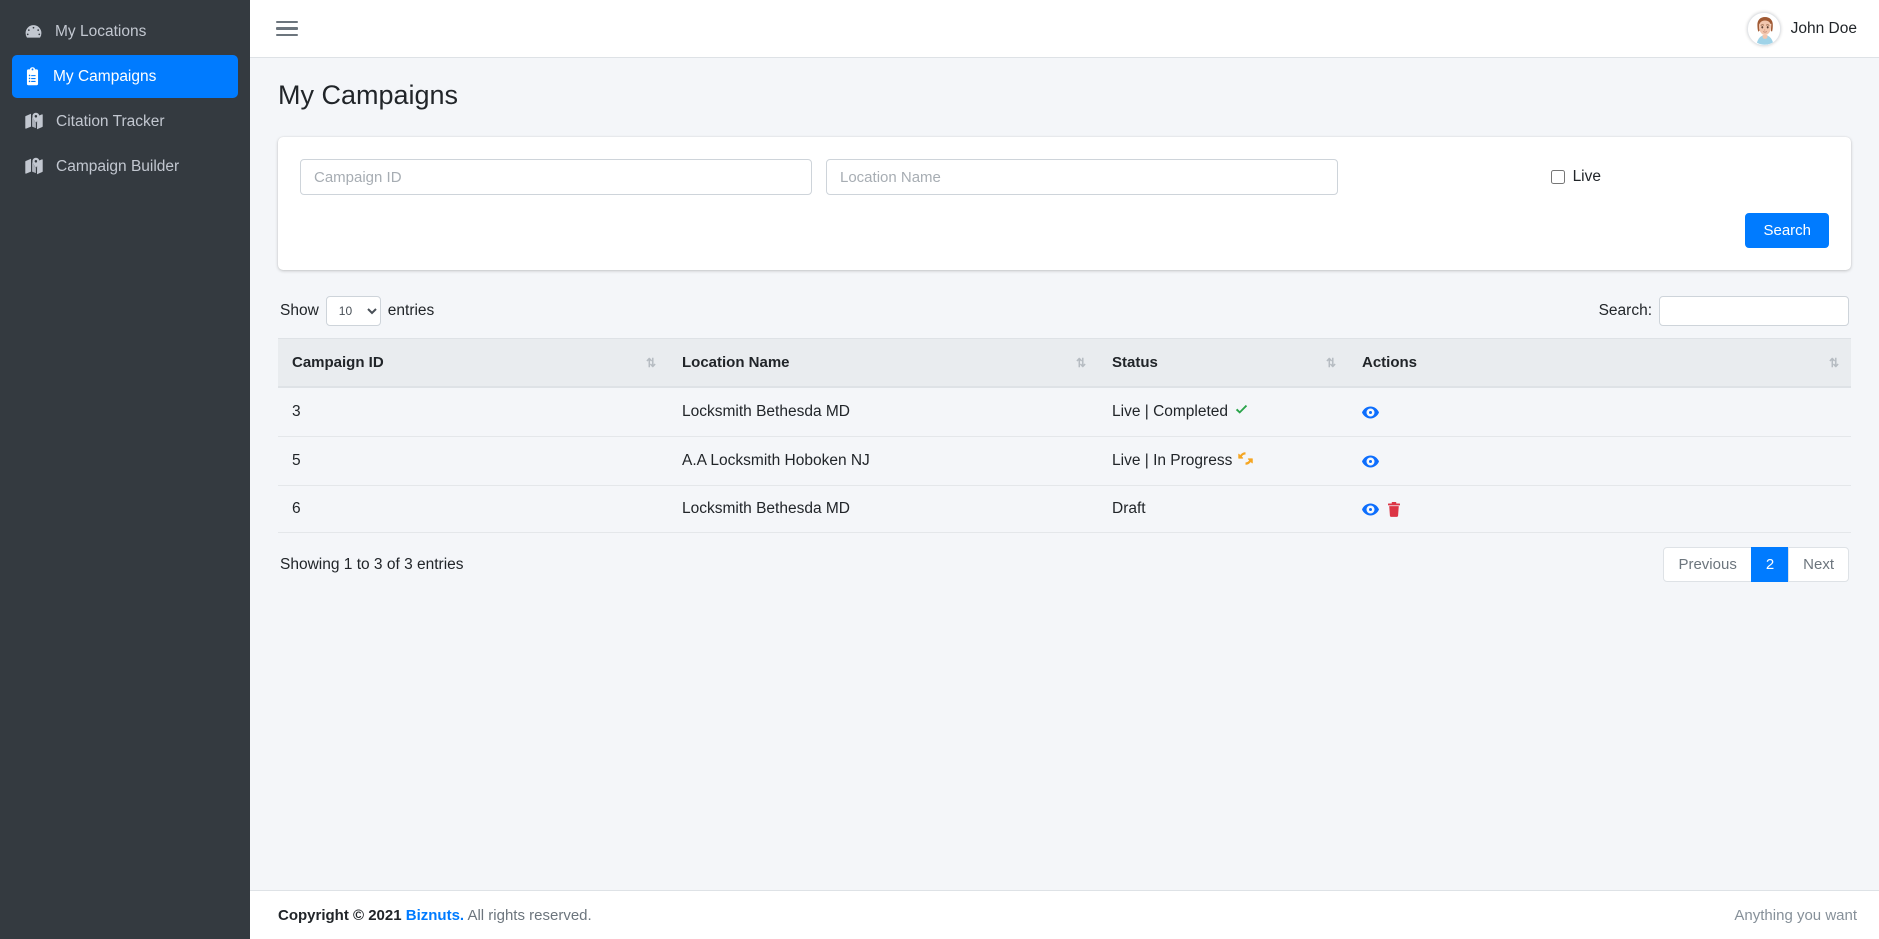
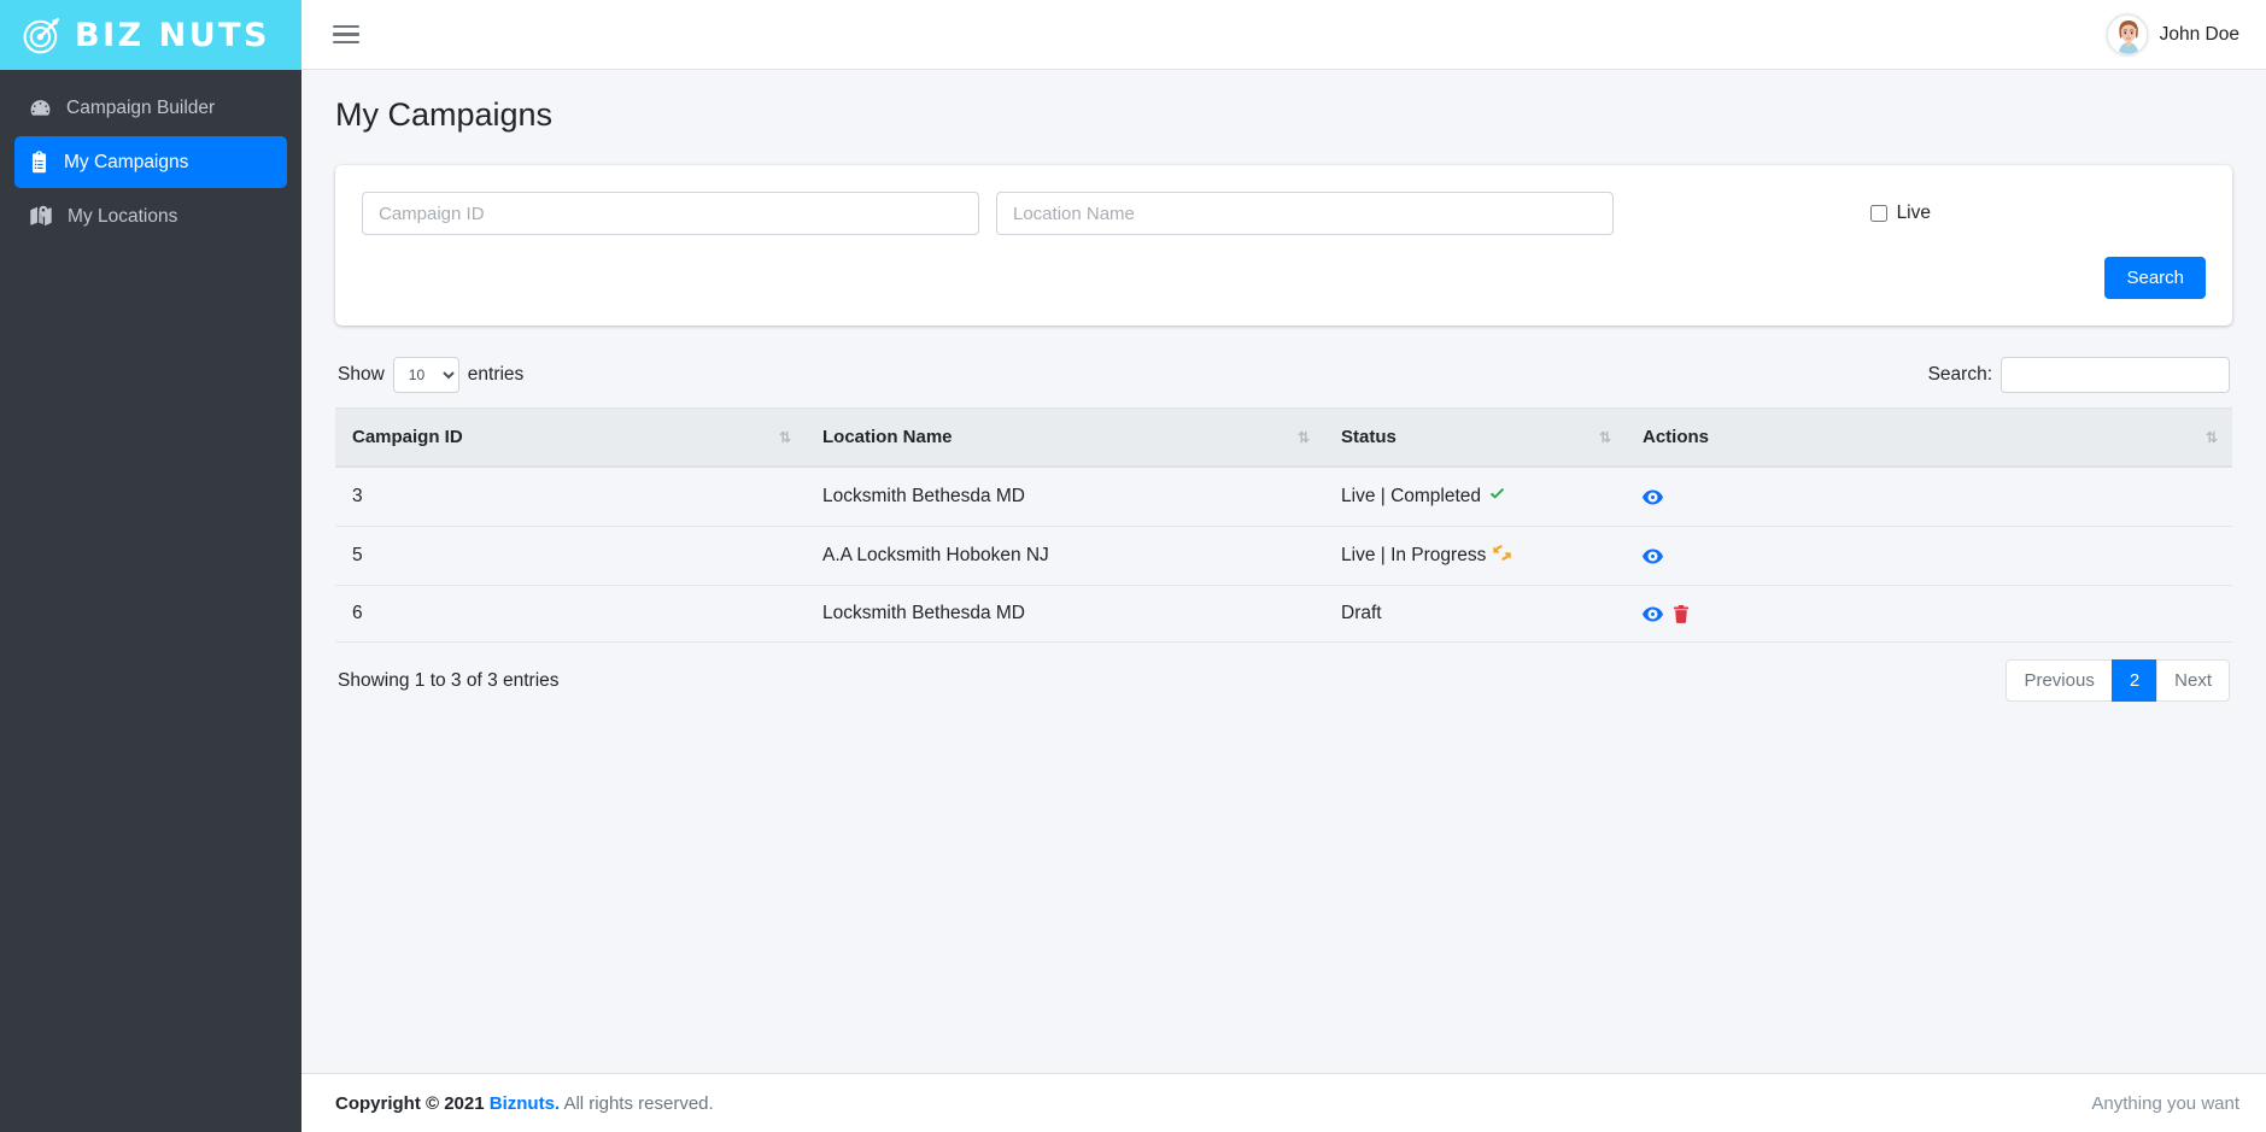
+ BIZ NUTS
- My Locations
+ Campaign Builder
  My Campaigns
- Citation Tracker
- Campaign Builder
+ My Locations
  John Doe
  My Campaigns
  Campaign ID
  Location Name
  Live
  Search
  Show
  10
  entries
  Search:
  Campaign ID ⇅	Location Name ⇅	Status ⇅	Actions ⇅
  3	Locksmith Bethesda MD	Live | Completed
  5	A.A Locksmith Hoboken NJ	Live | In Progress
  6	Locksmith Bethesda MD	Draft
  Showing 1 to 3 of 3 entries
  Previous
  2
  Next
  Copyright © 2021 Biznuts. All rights reserved.
  Anything you want
